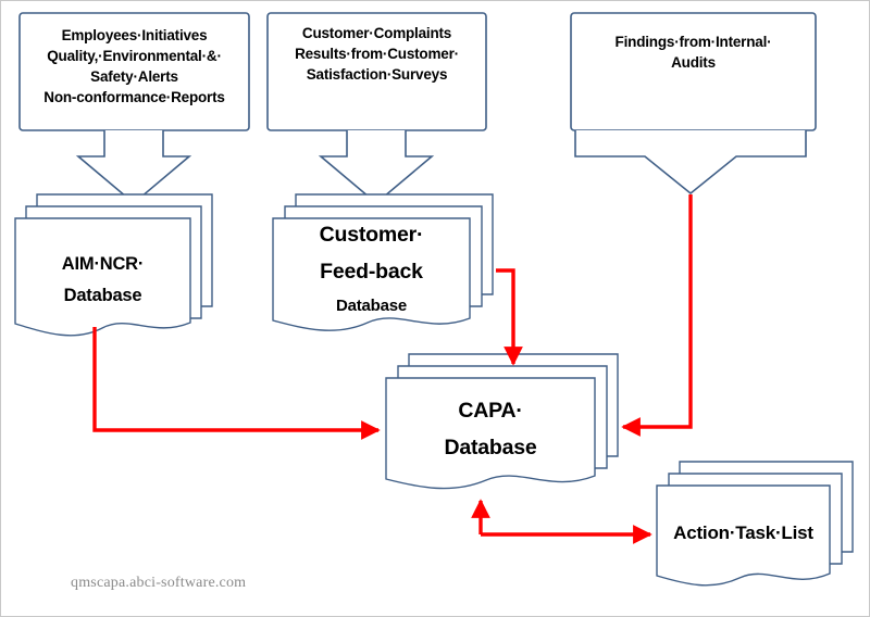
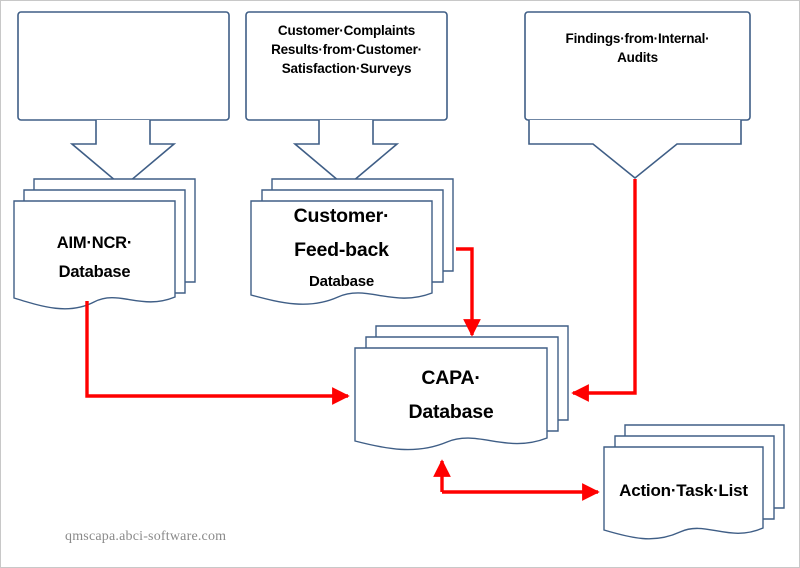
- Employees·Initiatives
- Quality,·Environmental·&·
- Safety·Alerts
- Non-conformance·Reports
  Customer·Complaints
  Results·from·Customer·
  Satisfaction·Surveys
  Findings·from·Internal·
  Audits
  AIM·NCR·
  Database
  Customer·
  Feed-back
  Database
  CAPA·
  Database
  Action·Task·List
  qmscapa.abci-software.com
